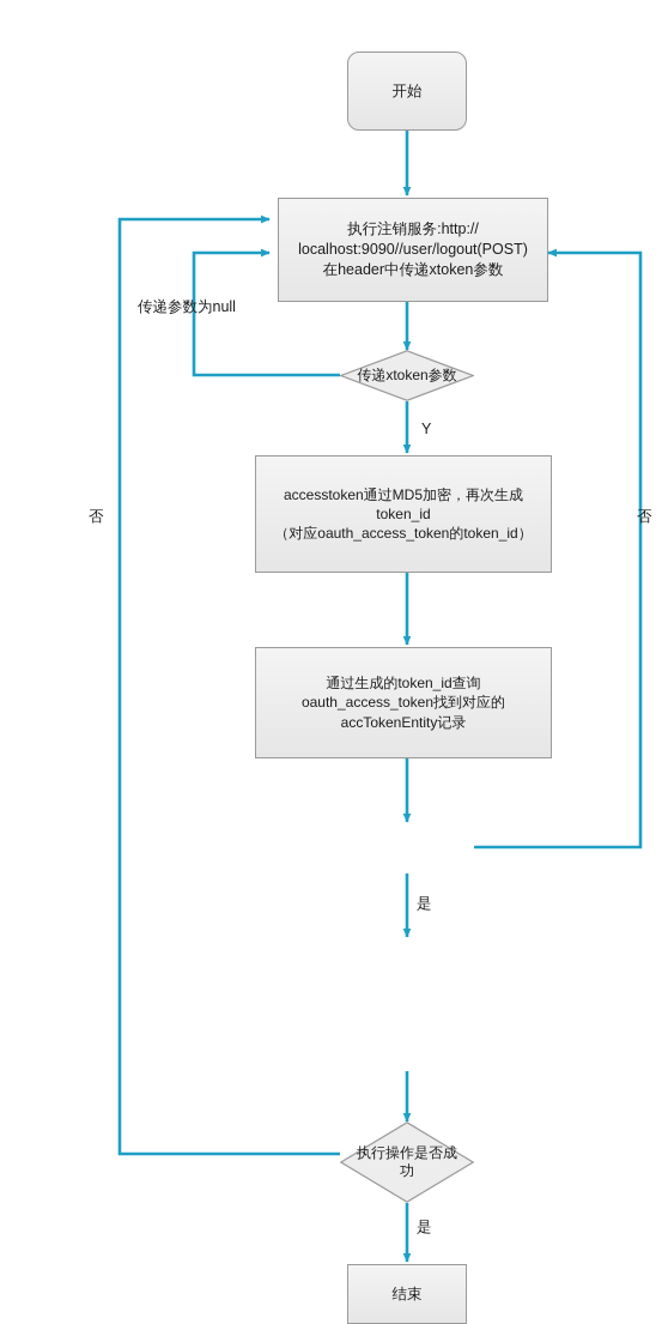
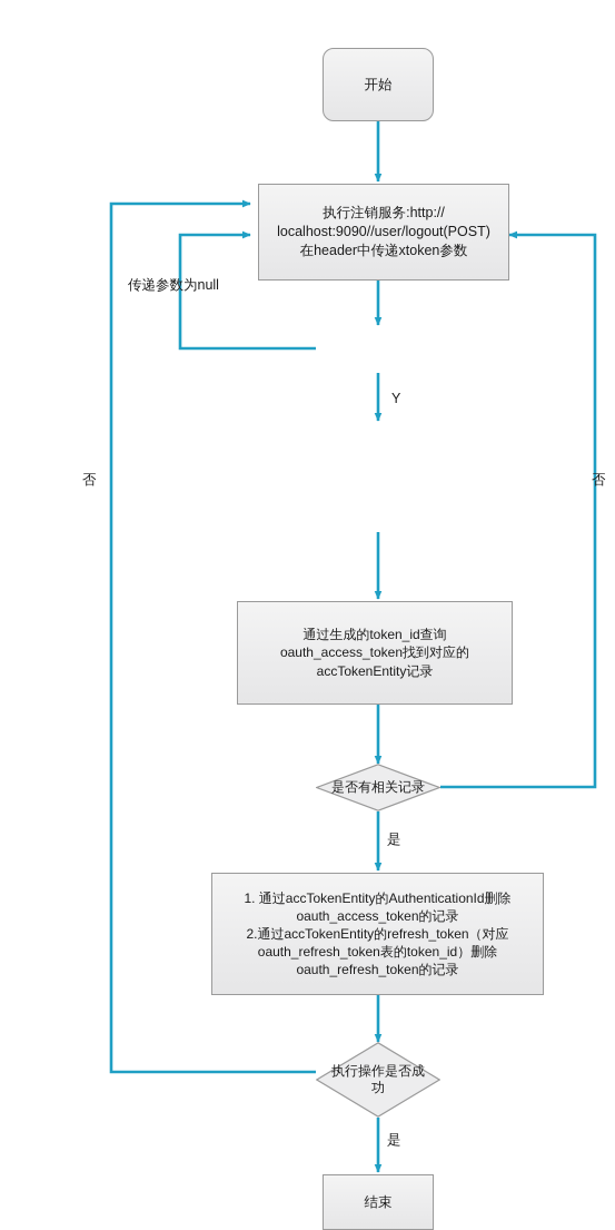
  开始
  执行注销服务:http://
  localhost:9090//user/logout(POST)
  在header中传递xtoken参数
- 传递xtoken参数
- accesstoken通过MD5加密，再次生成
- token_id
- （对应oauth_access_token的token_id）
  通过生成的token_id查询
  oauth_access_token找到对应的
  accTokenEntity记录
+ 是否有相关记录
+ 1. 通过accTokenEntity的AuthenticationId删除
+ oauth_access_token的记录
+ 2.通过accTokenEntity的refresh_token（对应
+ oauth_refresh_token表的token_id）删除
+ oauth_refresh_token的记录
  执行操作是否成
  功
  结束
  传递参数为null
  Y
  否
  否
  是
  是
